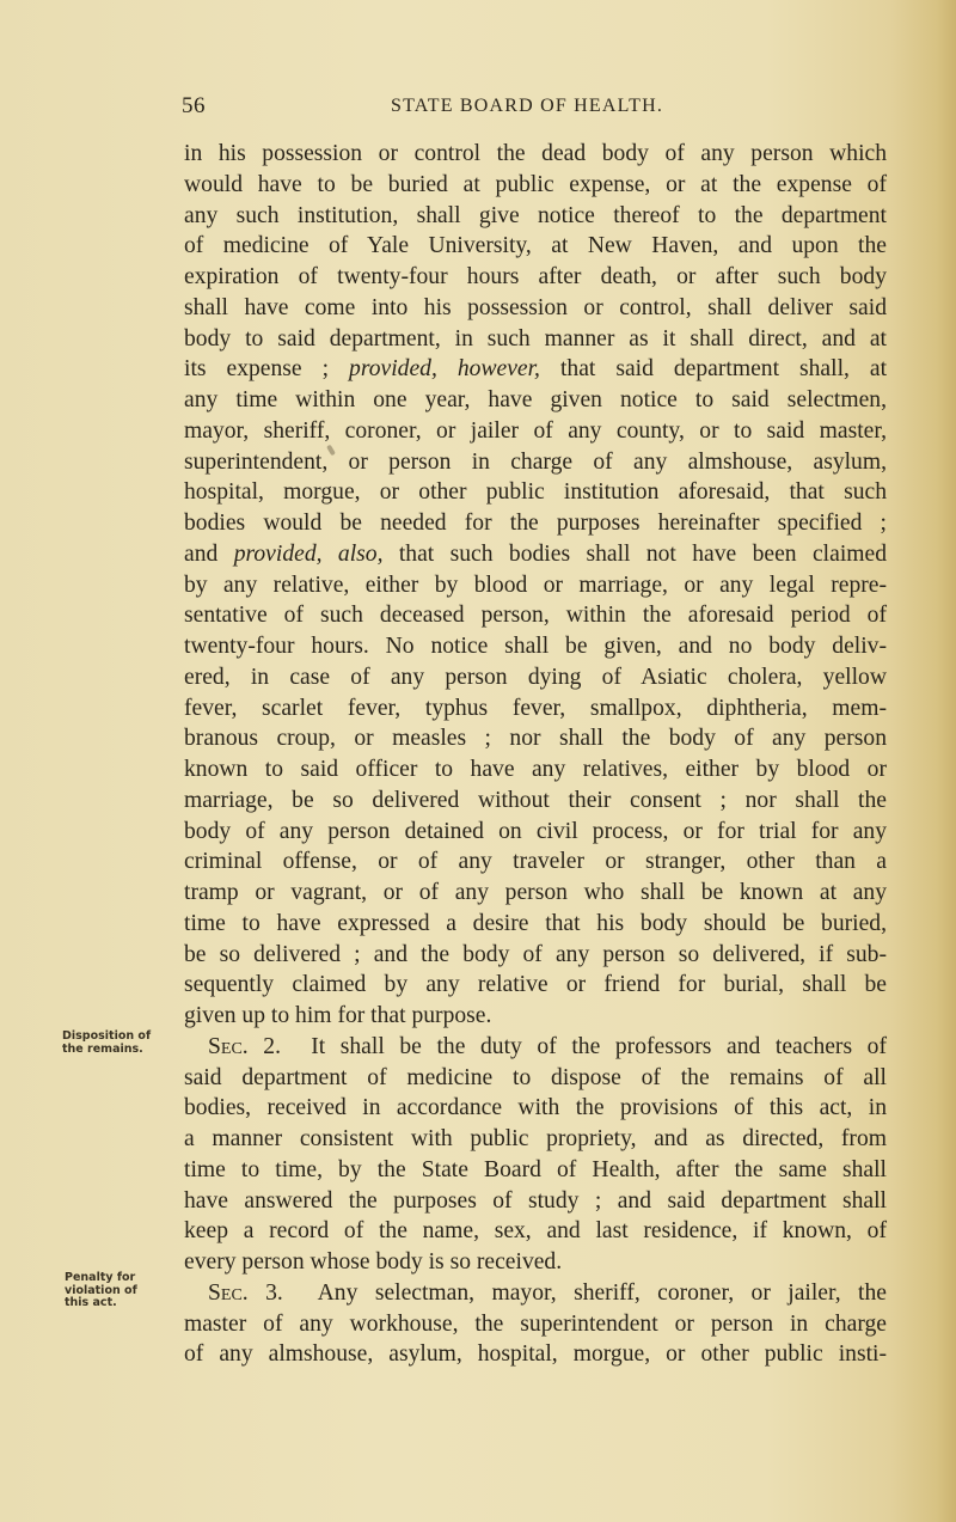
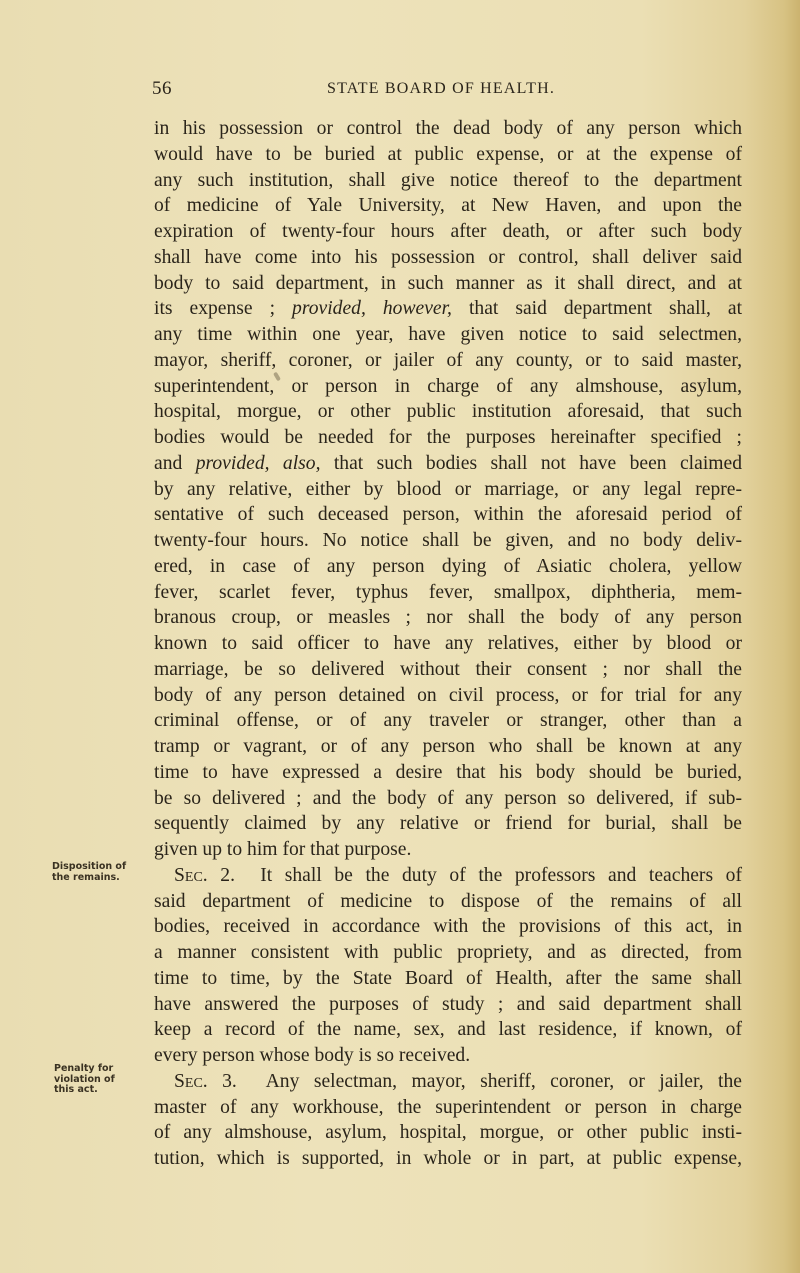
  56
  STATE BOARD OF HEALTH.
  Disposition of
  the remains.
  Penalty for
  violation of
  this act.
  in his possession or control the dead body of any person which
  would have to be buried at public expense, or at the expense of
  any such institution, shall give notice thereof to the department
  of medicine of Yale University, at New Haven, and upon the
  expiration of twenty-four hours after death, or after such body
  shall have come into his possession or control, shall deliver said
  body to said department, in such manner as it shall direct, and at
  its expense ; provided, however, that said department shall, at
  any time within one year, have given notice to said selectmen,
  mayor, sheriff, coroner, or jailer of any county, or to said master,
  superintendent, or person in charge of any almshouse, asylum,
  hospital, morgue, or other public institution aforesaid, that such
  bodies would be needed for the purposes hereinafter specified ;
  and provided, also, that such bodies shall not have been claimed
  by any relative, either by blood or marriage, or any legal repre-
  sentative of such deceased person, within the aforesaid period of
  twenty-four hours. No notice shall be given, and no body deliv-
  ered, in case of any person dying of Asiatic cholera, yellow
  fever, scarlet fever, typhus fever, smallpox, diphtheria, mem-
  branous croup, or measles ; nor shall the body of any person
  known to said officer to have any relatives, either by blood or
  marriage, be so delivered without their consent ; nor shall the
  body of any person detained on civil process, or for trial for any
  criminal offense, or of any traveler or stranger, other than a
  tramp or vagrant, or of any person who shall be known at any
  time to have expressed a desire that his body should be buried,
  be so delivered ; and the body of any person so delivered, if sub-
  sequently claimed by any relative or friend for burial, shall be
  given up to him for that purpose.
  Sec. 2. It shall be the duty of the professors and teachers of
  said department of medicine to dispose of the remains of all
  bodies, received in accordance with the provisions of this act, in
  a manner consistent with public propriety, and as directed, from
  time to time, by the State Board of Health, after the same shall
  have answered the purposes of study ; and said department shall
  keep a record of the name, sex, and last residence, if known, of
  every person whose body is so received.
  Sec. 3. Any selectman, mayor, sheriff, coroner, or jailer, the
  master of any workhouse, the superintendent or person in charge
  of any almshouse, asylum, hospital, morgue, or other public insti-
+ tution, which is supported, in whole or in part, at public expense,
